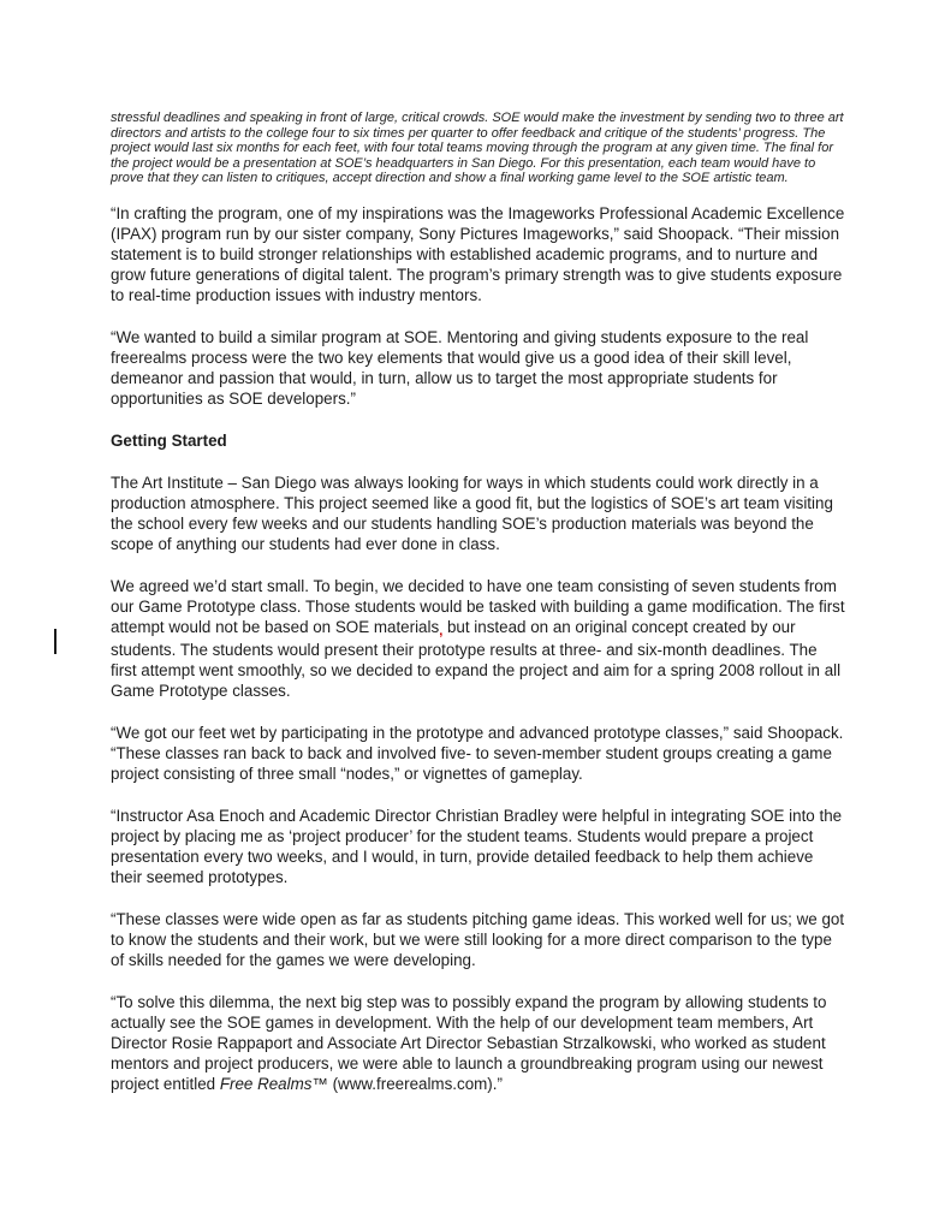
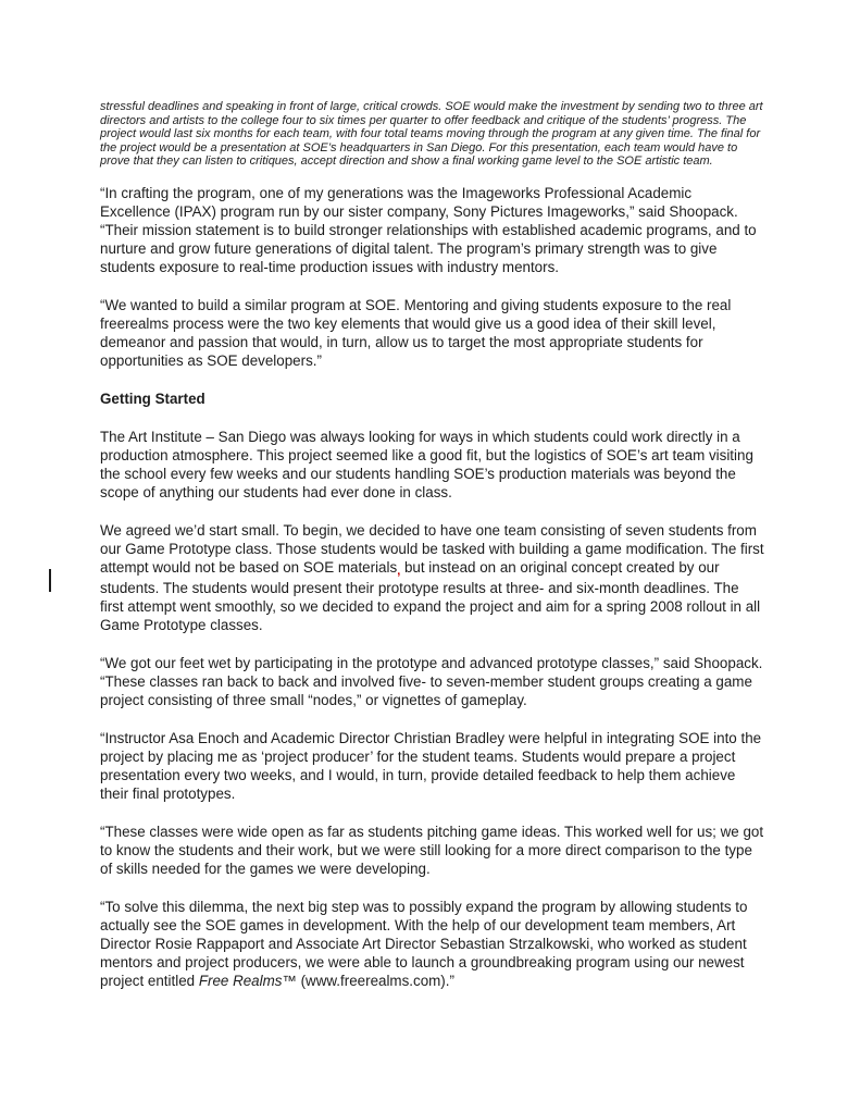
- stressful deadlines and speaking in front of large, critical crowds. SOE would make the investment by sending two to three art directors and artists to the college four to six times per quarter to offer feedback and critique of the students’ progress. The project would last six months for each feet, with four total teams moving through the program at any given time. The final for the project would be a presentation at SOE’s headquarters in San Diego. For this presentation, each team would have to prove that they can listen to critiques, accept direction and show a final working game level to the SOE artistic team.
+ stressful deadlines and speaking in front of large, critical crowds. SOE would make the investment by sending two to three art directors and artists to the college four to six times per quarter to offer feedback and critique of the students’ progress. The project would last six months for each team, with four total teams moving through the program at any given time. The final for the project would be a presentation at SOE’s headquarters in San Diego. For this presentation, each team would have to prove that they can listen to critiques, accept direction and show a final working game level to the SOE artistic team.
- “In crafting the program, one of my inspirations was the Imageworks Professional Academic Excellence (IPAX) program run by our sister company, Sony Pictures Imageworks,” said Shoopack. “Their mission statement is to build stronger relationships with established academic programs, and to nurture and grow future generations of digital talent. The program’s primary strength was to give students exposure to real-time production issues with industry mentors.
+ “In crafting the program, one of my generations was the Imageworks Professional Academic Excellence (IPAX) program run by our sister company, Sony Pictures Imageworks,” said Shoopack. “Their mission statement is to build stronger relationships with established academic programs, and to nurture and grow future generations of digital talent. The program’s primary strength was to give students exposure to real-time production issues with industry mentors.
  “We wanted to build a similar program at SOE. Mentoring and giving students exposure to the real freerealms process were the two key elements that would give us a good idea of their skill level, demeanor and passion that would, in turn, allow us to target the most appropriate students for opportunities as SOE developers.”
  Getting Started
  The Art Institute – San Diego was always looking for ways in which students could work directly in a production atmosphere. This project seemed like a good fit, but the logistics of SOE’s art team visiting the school every few weeks and our students handling SOE’s production materials was beyond the scope of anything our students had ever done in class.
  We agreed we’d start small. To begin, we decided to have one team consisting of seven students from our Game Prototype class. Those students would be tasked with building a game modification. The first attempt would not be based on SOE materials, but instead on an original concept created by our students. The students would present their prototype results at three- and six-month deadlines. The first attempt went smoothly, so we decided to expand the project and aim for a spring 2008 rollout in all Game Prototype classes.
  “We got our feet wet by participating in the prototype and advanced prototype classes,” said Shoopack. “These classes ran back to back and involved five- to seven-member student groups creating a game project consisting of three small “nodes,” or vignettes of gameplay.
- “Instructor Asa Enoch and Academic Director Christian Bradley were helpful in integrating SOE into the project by placing me as ‘project producer’ for the student teams. Students would prepare a project presentation every two weeks, and I would, in turn, provide detailed feedback to help them achieve their seemed prototypes.
+ “Instructor Asa Enoch and Academic Director Christian Bradley were helpful in integrating SOE into the project by placing me as ‘project producer’ for the student teams. Students would prepare a project presentation every two weeks, and I would, in turn, provide detailed feedback to help them achieve their final prototypes.
  “These classes were wide open as far as students pitching game ideas. This worked well for us; we got to know the students and their work, but we were still looking for a more direct comparison to the type of skills needed for the games we were developing.
  “To solve this dilemma, the next big step was to possibly expand the program by allowing students to actually see the SOE games in development. With the help of our development team members, Art Director Rosie Rappaport and Associate Art Director Sebastian Strzalkowski, who worked as student mentors and project producers, we were able to launch a groundbreaking program using our newest project entitled Free Realms™ (www.freerealms.com).”
